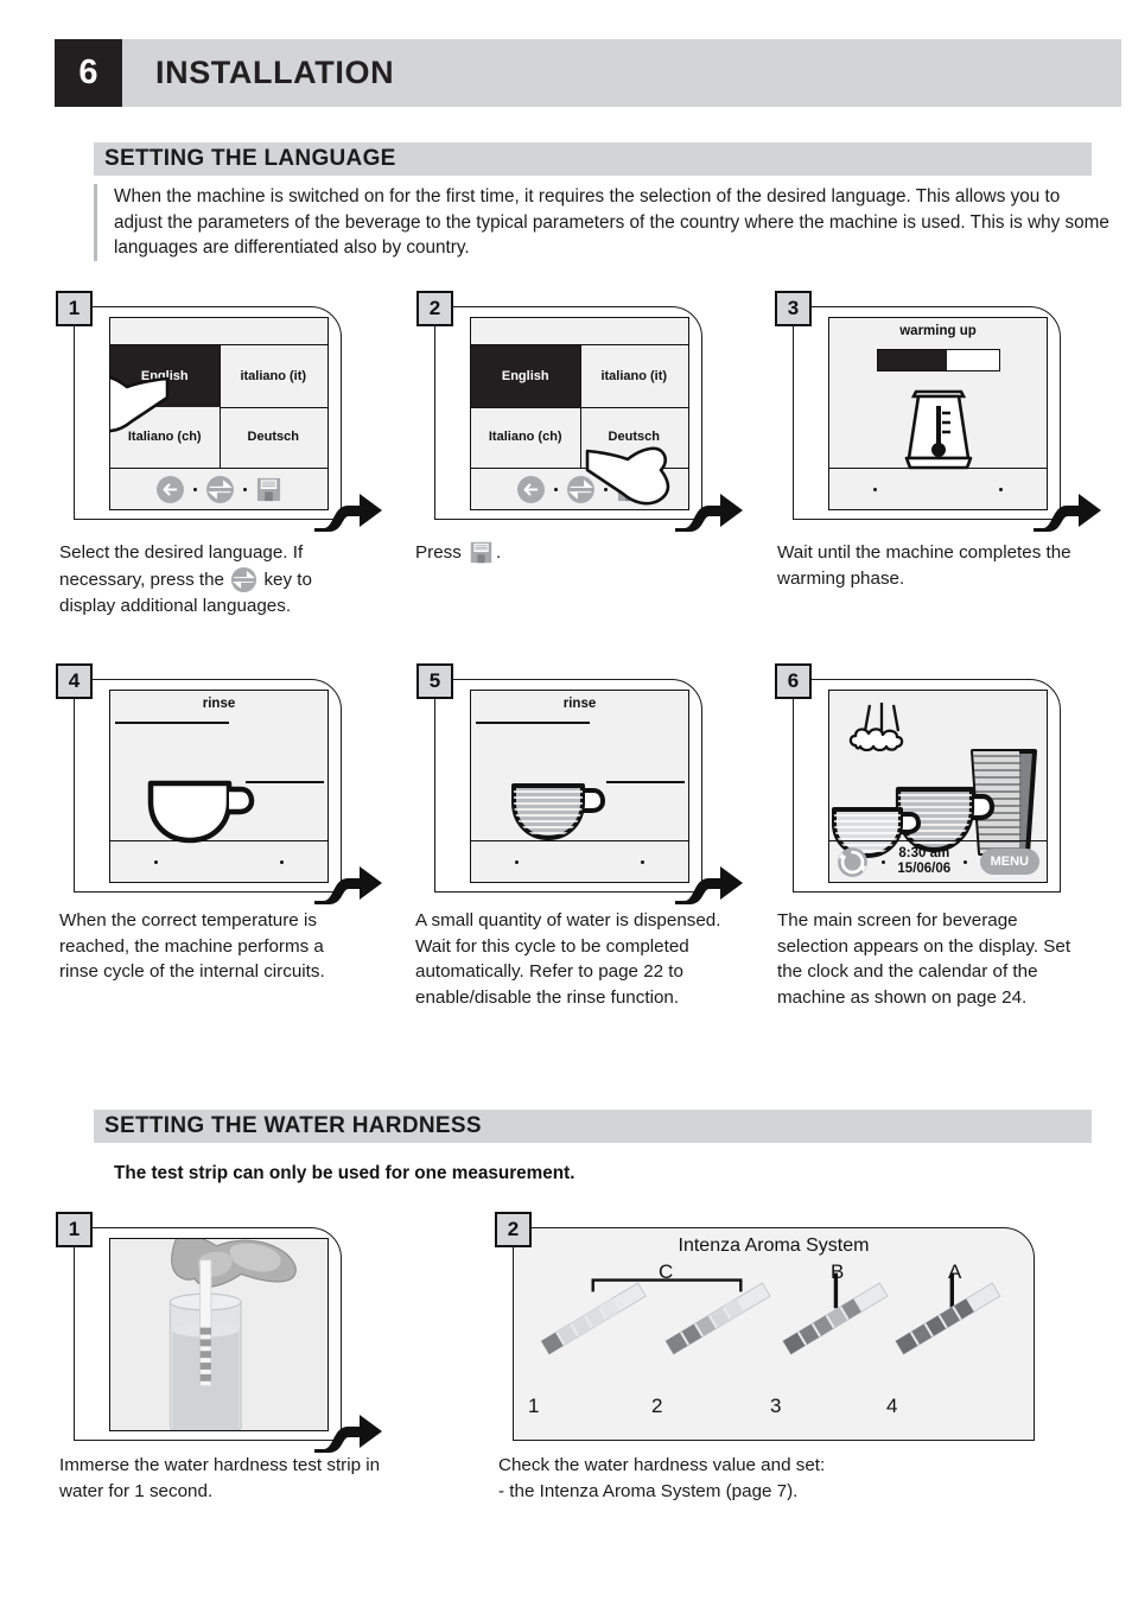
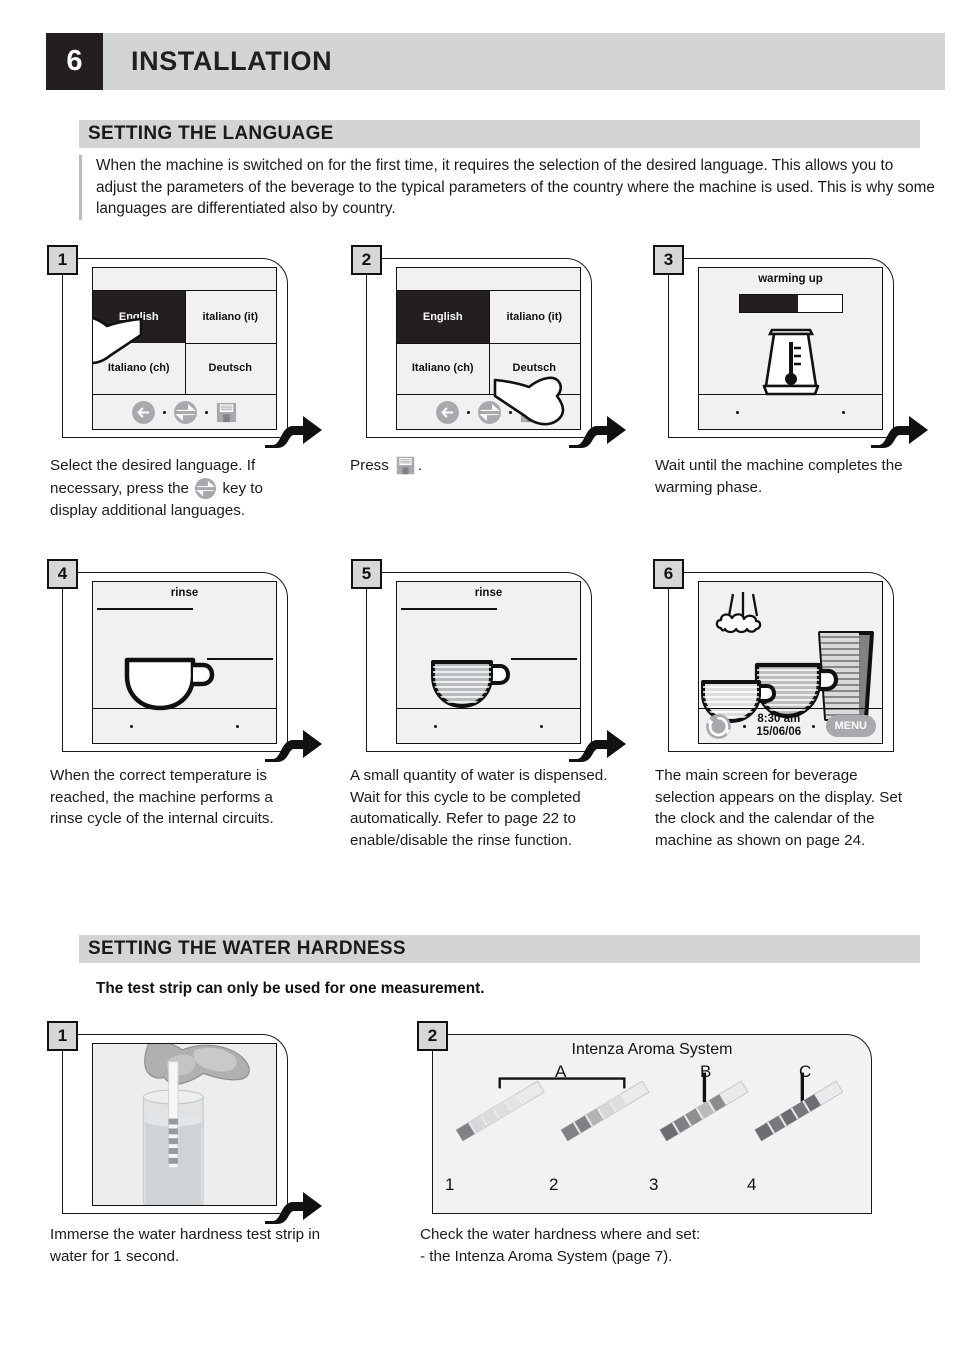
  6
  INSTALLATION
  SETTING THE LANGUAGE
  When the machine is switched on for the first time, it requires the selection of the desired language. This allows you to adjust the parameters of the beverage to the typical parameters of the country where the machine is used. This is why some languages are differentiated also by country.
  1
  English
  italiano (it)
  Italiano (ch)
  Deutsch
  Select the desired language. If necessary, press the key to display additional languages.
  2
  English
  italiano (it)
  Italiano (ch)
  Deutsch
  Press .
  3
  warming up
  Wait until the machine completes the warming phase.
  4
  rinse
  When the correct temperature is reached, the machine performs a rinse cycle of the internal circuits.
  5
  rinse
  A small quantity of water is dispensed. Wait for this cycle to be completed automatically. Refer to page 22 to enable/disable the rinse function.
  6
  8:30 am
  15/06/06
  MENU
  The main screen for beverage selection appears on the display. Set the clock and the calendar of the machine as shown on page 24.
  SETTING THE WATER HARDNESS
  The test strip can only be used for one measurement.
  1
  Immerse the water hardness test strip in water for 1 second.
  2
  Intenza Aroma System
- C
+ A
  B
- A
+ C
  1
  2
  3
  4
- Check the water hardness value and set:
+ Check the water hardness where and set:
  - the Intenza Aroma System (page 7).
